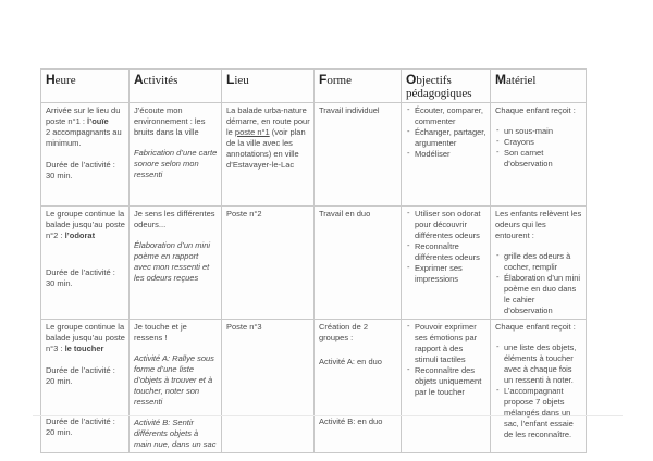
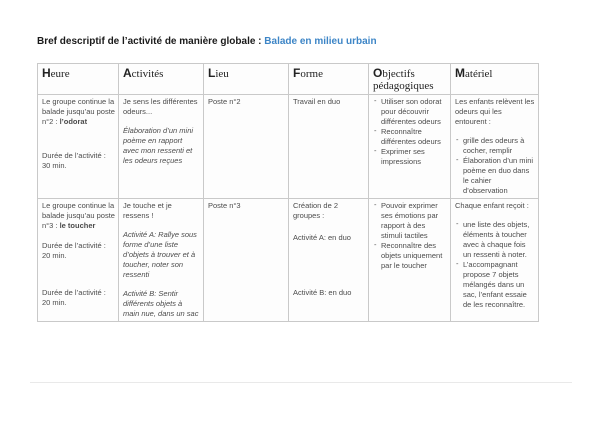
+ Bref descriptif de l’activité de manière globale : Balade en milieu urbain
  Heure	Activités	Lieu	Forme	Objectifspédagogiques	Matériel
- Arrivée sur le lieu du poste n°1 : l’ouïe2 accompagnants au minimum.Durée de l’activité : 30 min.	J’écoute mon environnement : les bruits dans la villeFabrication d’une carte sonore selon mon ressenti	La balade urba-nature démarre, en route pour le poste n°1 (voir plan de la ville avec les annotations) en ville d’Estavayer-le-Lac	Travail individuel	Écouter, comparer, commenterÉchanger, partager, argumenterModéliser	Chaque enfant reçoit :un sous-mainCrayonsSon carnet d’observation
  Le groupe continue la balade jusqu’au poste n°2 : l’odoratDurée de l’activité : 30 min.	Je sens les différentes odeurs...Élaboration d’un mini poème en rapport avec mon ressenti et les odeurs reçues	Poste n°2	Travail en duo	Utiliser son odorat pour découvrir différentes odeursReconnaître différentes odeursExprimer ses impressions	Les enfants relèvent les odeurs qui les entourent :grille des odeurs à cocher, remplirÉlaboration d’un mini poème en duo dans le cahier d’observation
  Le groupe continue la balade jusqu’au poste n°3 : le toucherDurée de l’activité : 20 min.Durée de l’activité : 20 min.	Je touche et je ressens !Activité A: Rallye sous forme d’une liste d’objets à trouver et à toucher, noter son ressentiActivité B: Sentir différents objets à main nue, dans un sac	Poste n°3	Création de 2 groupes :Activité A: en duoActivité B: en duo	Pouvoir exprimer ses émotions par rapport à des stimuli tactilesReconnaître des objets uniquement par le toucher	Chaque enfant reçoit :une liste des objets, éléments à toucher avec à chaque fois un ressenti à noter.L’accompagnant propose 7 objets mélangés dans un sac, l’enfant essaie de les reconnaître.
